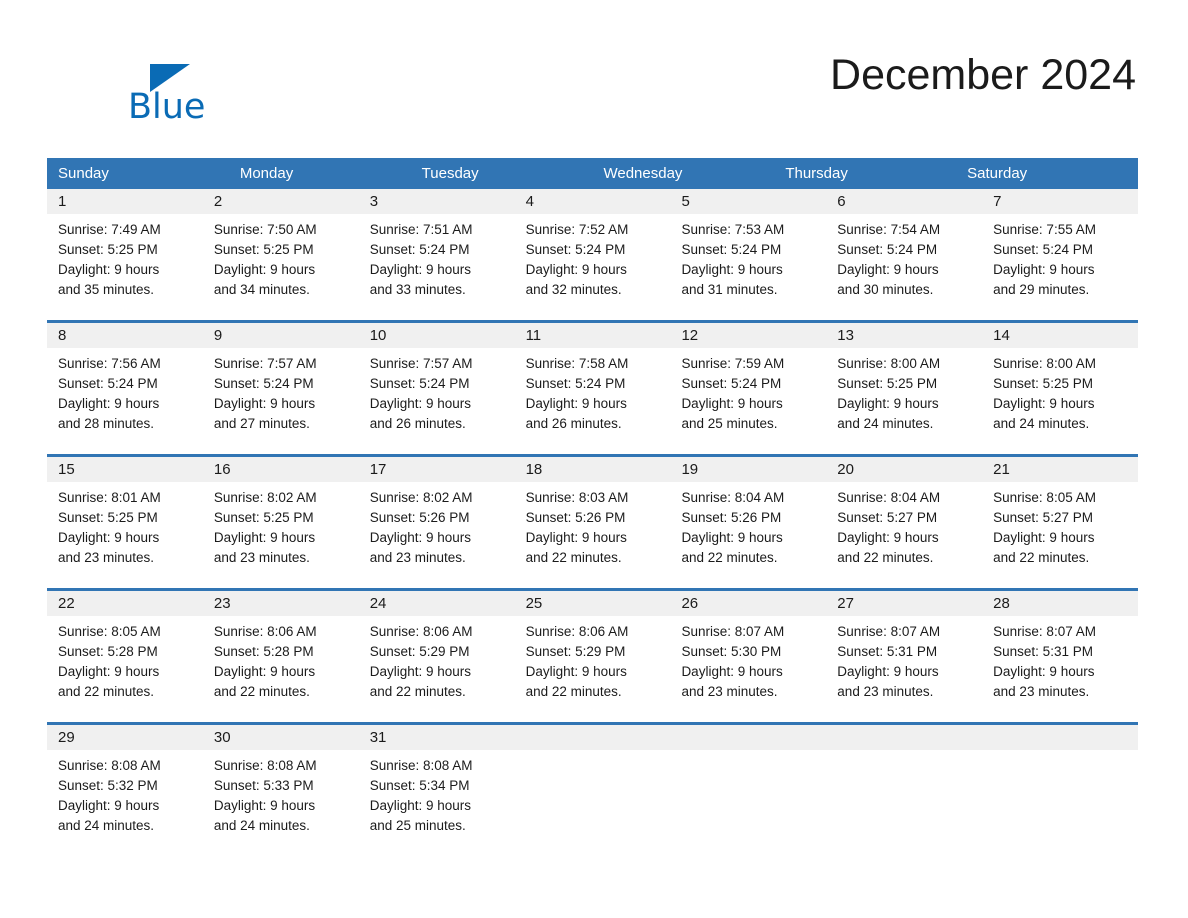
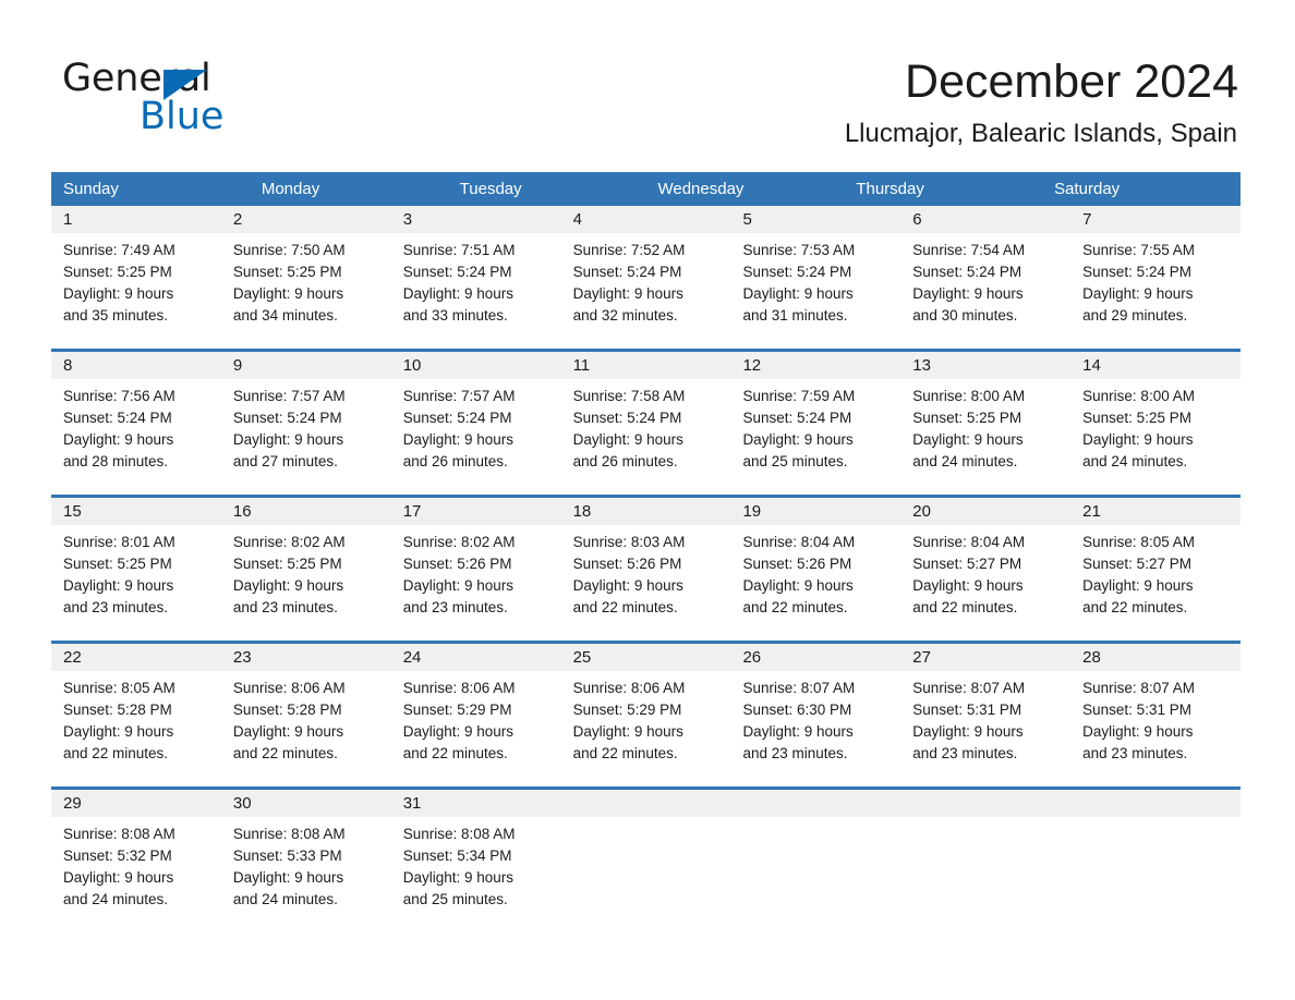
+ General
  Blue
  December 2024
+ Llucmajor, Balearic Islands, Spain
  Sunday
  Monday
  Tuesday
  Wednesday
  Thursday
  Saturday
  1
  Sunrise: 7:49 AM
  Sunset: 5:25 PM
  Daylight: 9 hours
  and 35 minutes.
  2
  Sunrise: 7:50 AM
  Sunset: 5:25 PM
  Daylight: 9 hours
  and 34 minutes.
  3
  Sunrise: 7:51 AM
  Sunset: 5:24 PM
  Daylight: 9 hours
  and 33 minutes.
  4
  Sunrise: 7:52 AM
  Sunset: 5:24 PM
  Daylight: 9 hours
  and 32 minutes.
  5
  Sunrise: 7:53 AM
  Sunset: 5:24 PM
  Daylight: 9 hours
  and 31 minutes.
  6
  Sunrise: 7:54 AM
  Sunset: 5:24 PM
  Daylight: 9 hours
  and 30 minutes.
  7
  Sunrise: 7:55 AM
  Sunset: 5:24 PM
  Daylight: 9 hours
  and 29 minutes.
  8
  Sunrise: 7:56 AM
  Sunset: 5:24 PM
  Daylight: 9 hours
  and 28 minutes.
  9
  Sunrise: 7:57 AM
  Sunset: 5:24 PM
  Daylight: 9 hours
  and 27 minutes.
  10
  Sunrise: 7:57 AM
  Sunset: 5:24 PM
  Daylight: 9 hours
  and 26 minutes.
  11
  Sunrise: 7:58 AM
  Sunset: 5:24 PM
  Daylight: 9 hours
  and 26 minutes.
  12
  Sunrise: 7:59 AM
  Sunset: 5:24 PM
  Daylight: 9 hours
  and 25 minutes.
  13
  Sunrise: 8:00 AM
  Sunset: 5:25 PM
  Daylight: 9 hours
  and 24 minutes.
  14
  Sunrise: 8:00 AM
  Sunset: 5:25 PM
  Daylight: 9 hours
  and 24 minutes.
  15
  Sunrise: 8:01 AM
  Sunset: 5:25 PM
  Daylight: 9 hours
  and 23 minutes.
  16
  Sunrise: 8:02 AM
  Sunset: 5:25 PM
  Daylight: 9 hours
  and 23 minutes.
  17
  Sunrise: 8:02 AM
  Sunset: 5:26 PM
  Daylight: 9 hours
  and 23 minutes.
  18
  Sunrise: 8:03 AM
  Sunset: 5:26 PM
  Daylight: 9 hours
  and 22 minutes.
  19
  Sunrise: 8:04 AM
  Sunset: 5:26 PM
  Daylight: 9 hours
  and 22 minutes.
  20
  Sunrise: 8:04 AM
  Sunset: 5:27 PM
  Daylight: 9 hours
  and 22 minutes.
  21
  Sunrise: 8:05 AM
  Sunset: 5:27 PM
  Daylight: 9 hours
  and 22 minutes.
  22
  Sunrise: 8:05 AM
  Sunset: 5:28 PM
  Daylight: 9 hours
  and 22 minutes.
  23
  Sunrise: 8:06 AM
  Sunset: 5:28 PM
  Daylight: 9 hours
  and 22 minutes.
  24
  Sunrise: 8:06 AM
  Sunset: 5:29 PM
  Daylight: 9 hours
  and 22 minutes.
  25
  Sunrise: 8:06 AM
  Sunset: 5:29 PM
  Daylight: 9 hours
  and 22 minutes.
  26
  Sunrise: 8:07 AM
- Sunset: 5:30 PM
+ Sunset: 6:30 PM
  Daylight: 9 hours
  and 23 minutes.
  27
  Sunrise: 8:07 AM
  Sunset: 5:31 PM
  Daylight: 9 hours
  and 23 minutes.
  28
  Sunrise: 8:07 AM
  Sunset: 5:31 PM
  Daylight: 9 hours
  and 23 minutes.
  29
  Sunrise: 8:08 AM
  Sunset: 5:32 PM
  Daylight: 9 hours
  and 24 minutes.
  30
  Sunrise: 8:08 AM
  Sunset: 5:33 PM
  Daylight: 9 hours
  and 24 minutes.
  31
  Sunrise: 8:08 AM
  Sunset: 5:34 PM
  Daylight: 9 hours
  and 25 minutes.
